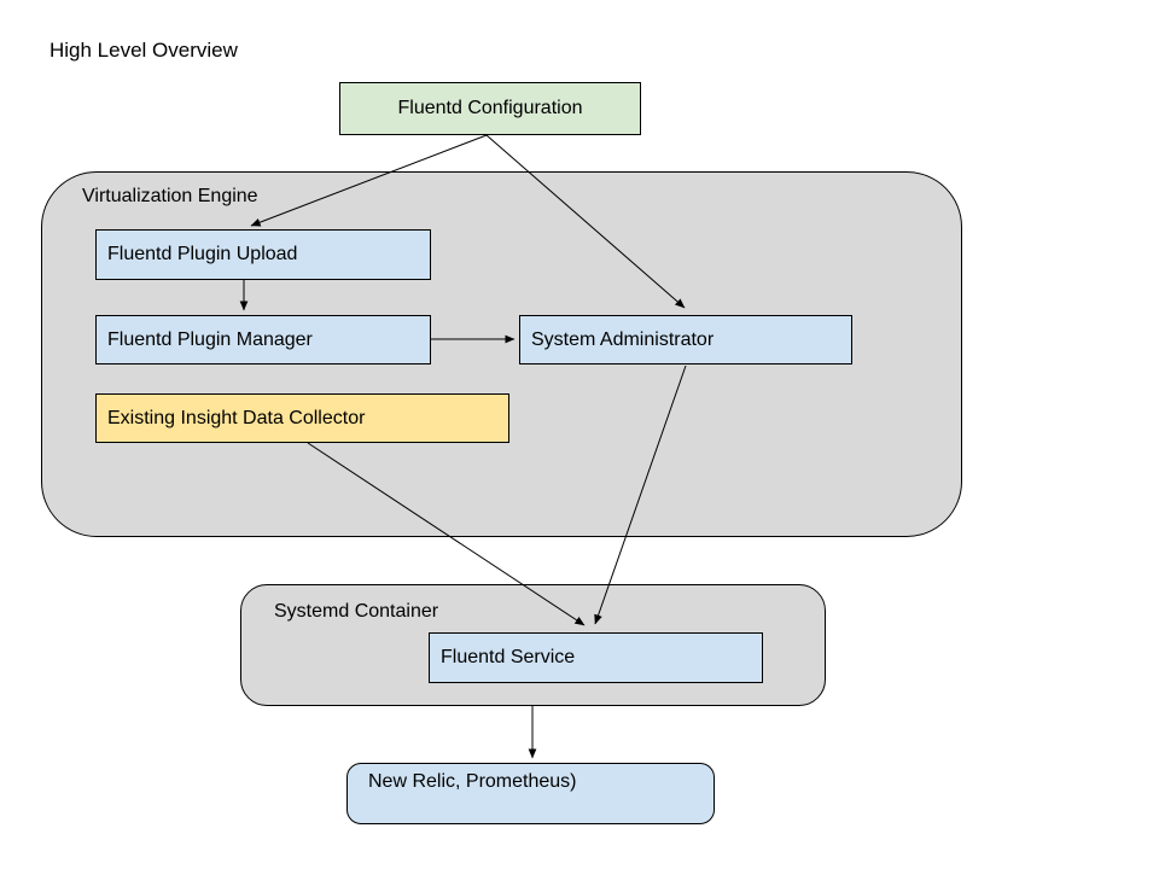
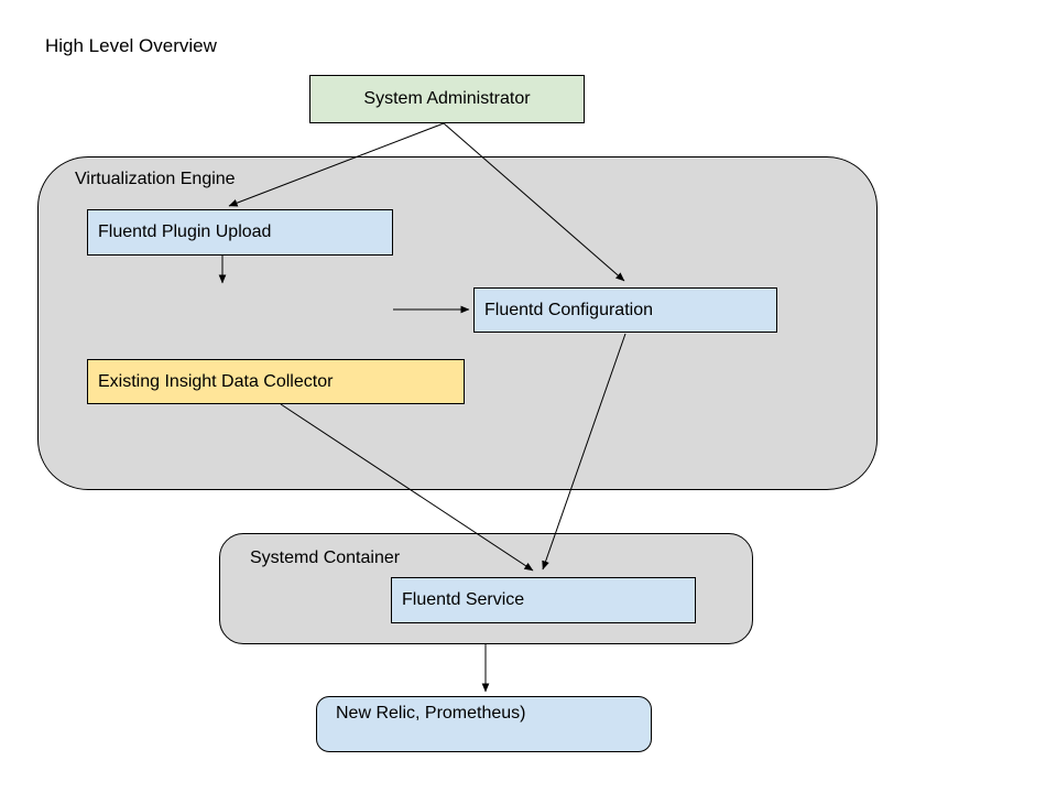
  High Level Overview
  Virtualization Engine
  Systemd Container
- Fluentd Configuration
+ System Administrator
  Fluentd Plugin Upload
- Fluentd Plugin Manager
- System Administrator
+ Fluentd Configuration
  Existing Insight Data Collector
  Fluentd Service
  New Relic, Prometheus)
